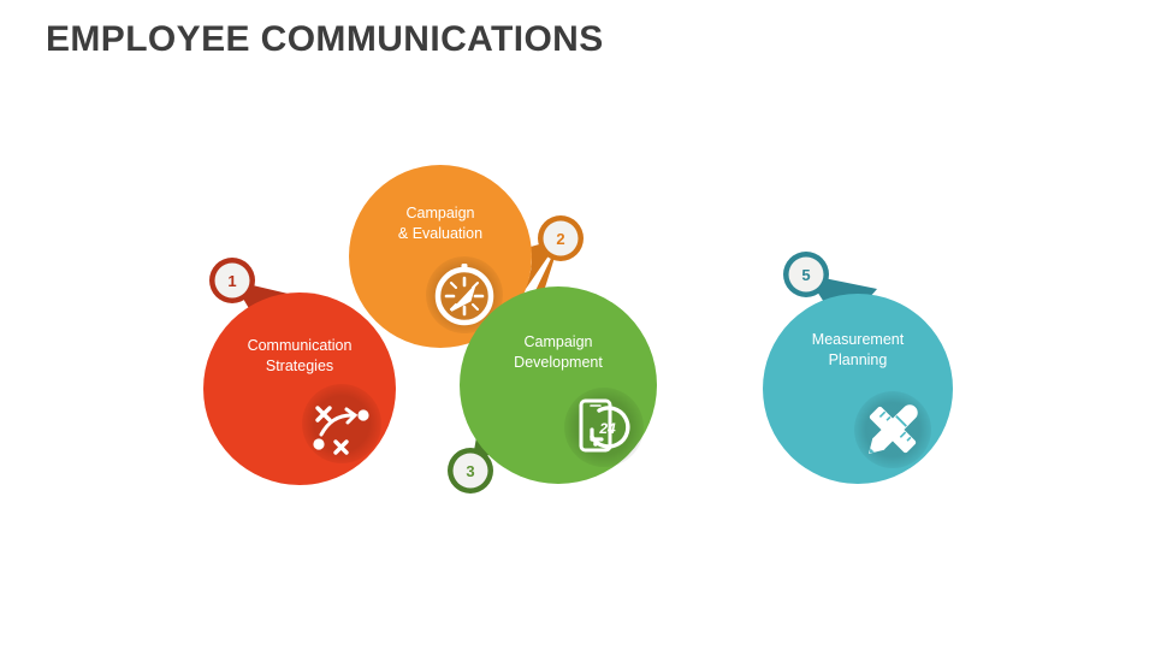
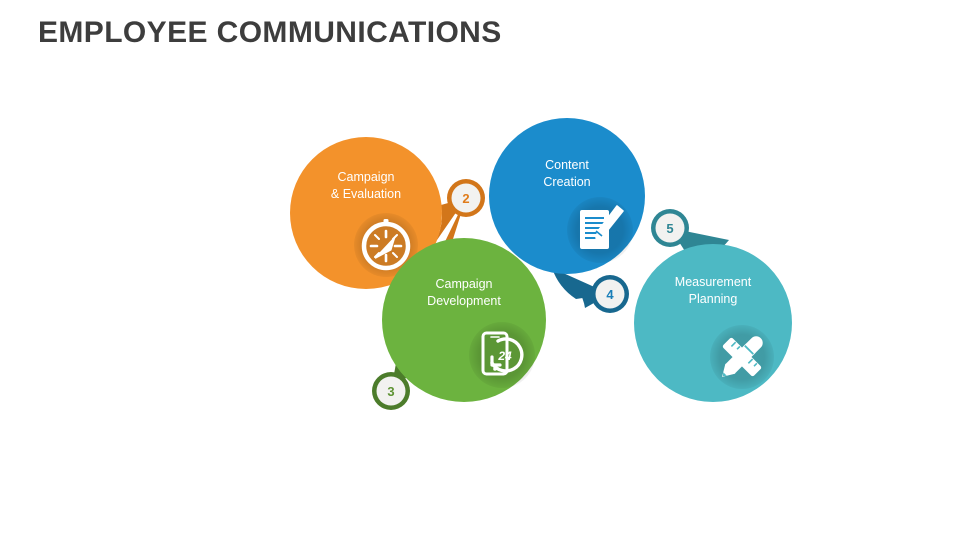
  EMPLOYEE COMMUNICATIONS
- 1
- Communication
- Strategies
  2
  Campaign
  & Evaluation
  3
  Campaign
  Development
  24
+ 4
+ Content
+ Creation
  5
  Measurement
  Planning
